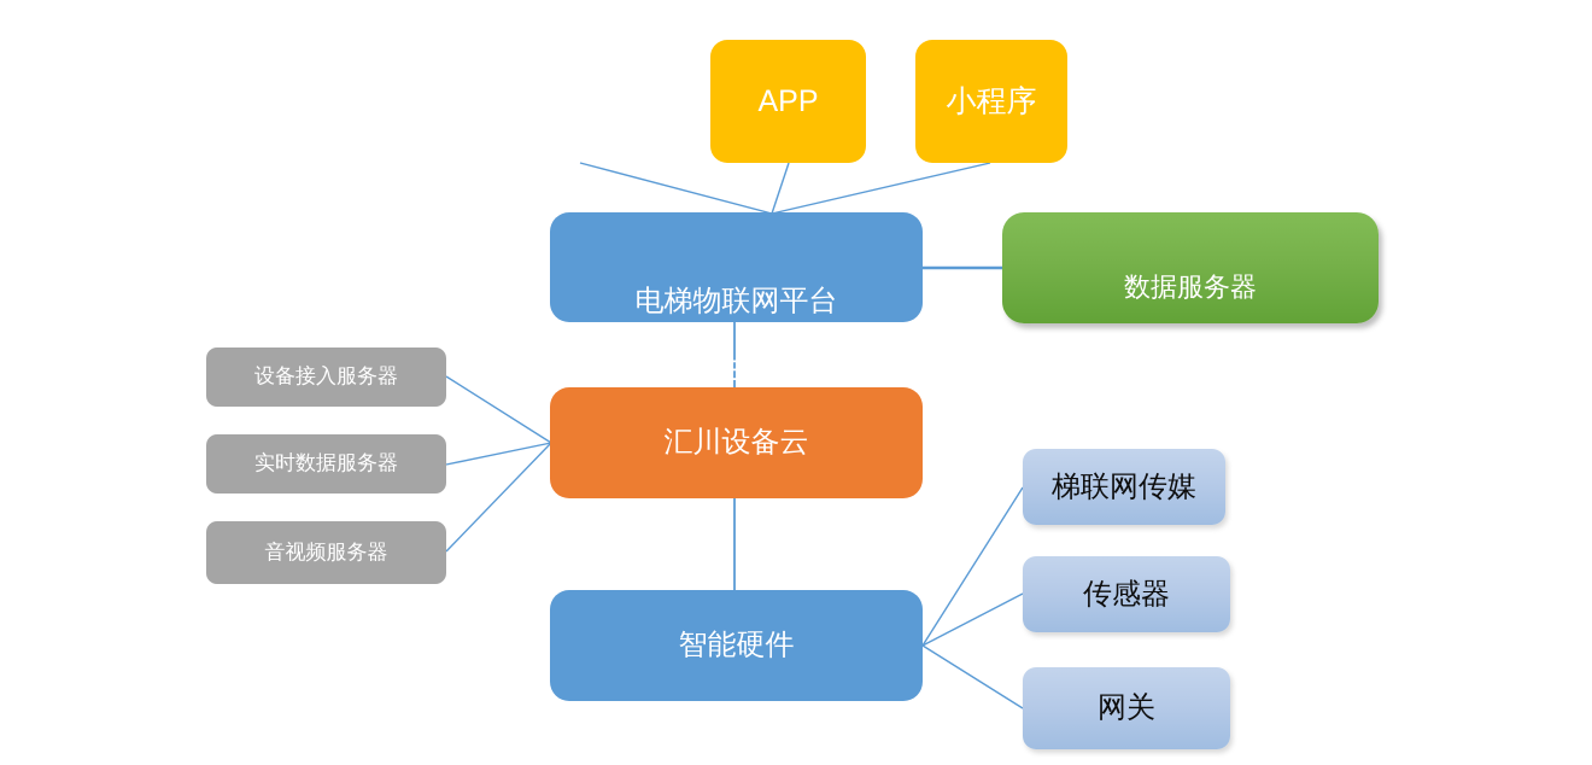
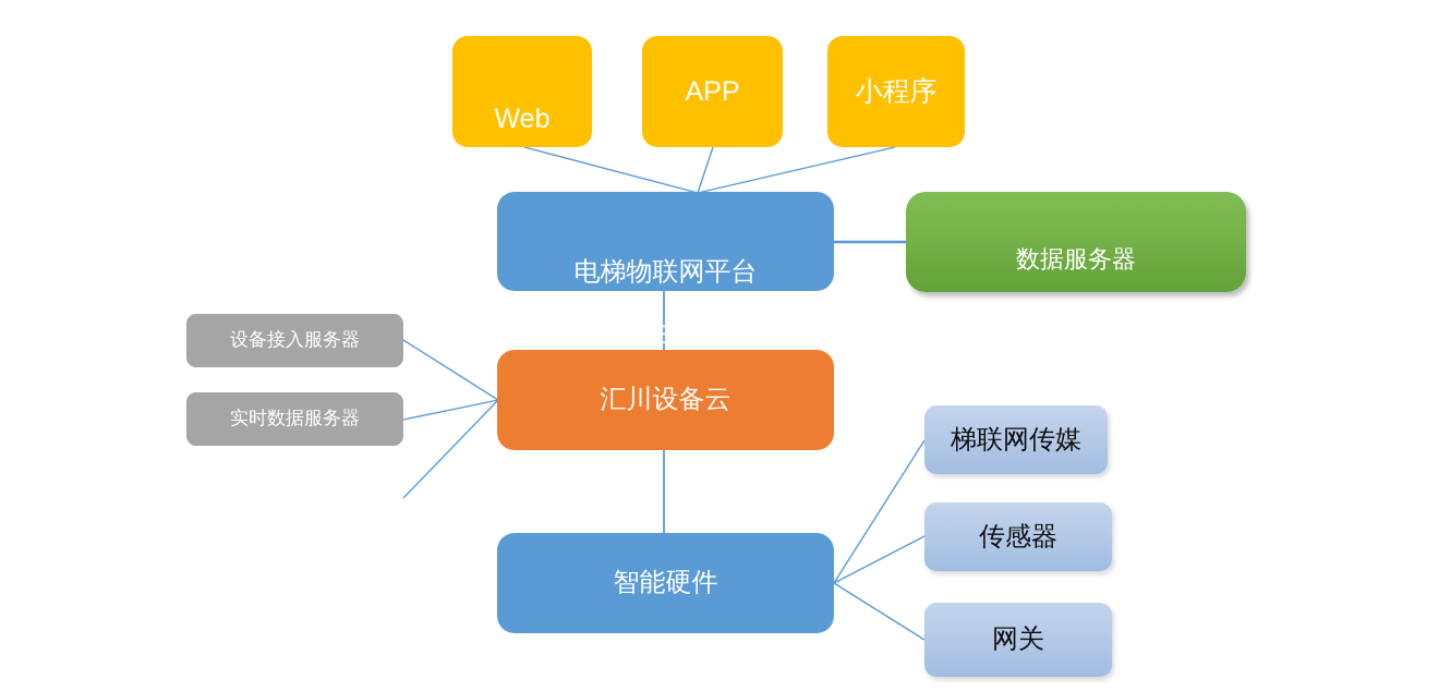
+ Web
+ 浏览器
  APP
  小程序
  电梯物联网平台
  EBS
  数据服务器
  设备接入服务器
  实时数据服务器
- 音视频服务器
  汇川设备云
  智能硬件
  梯联网传媒
  传感器
  网关
